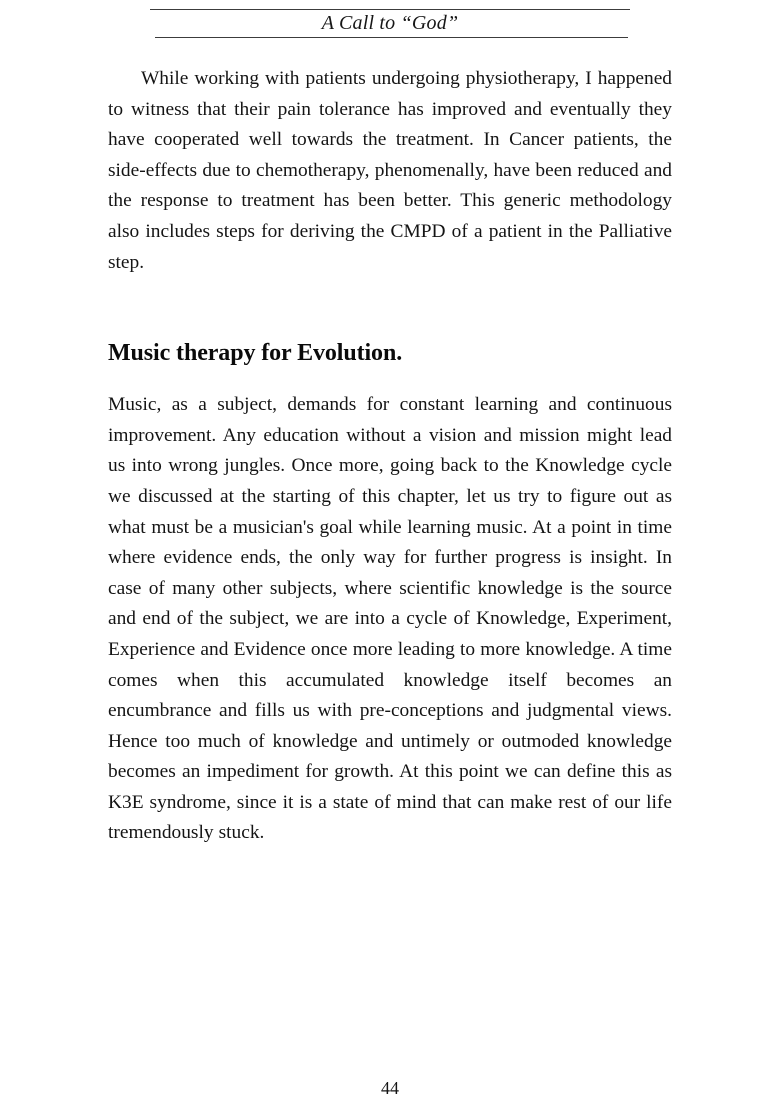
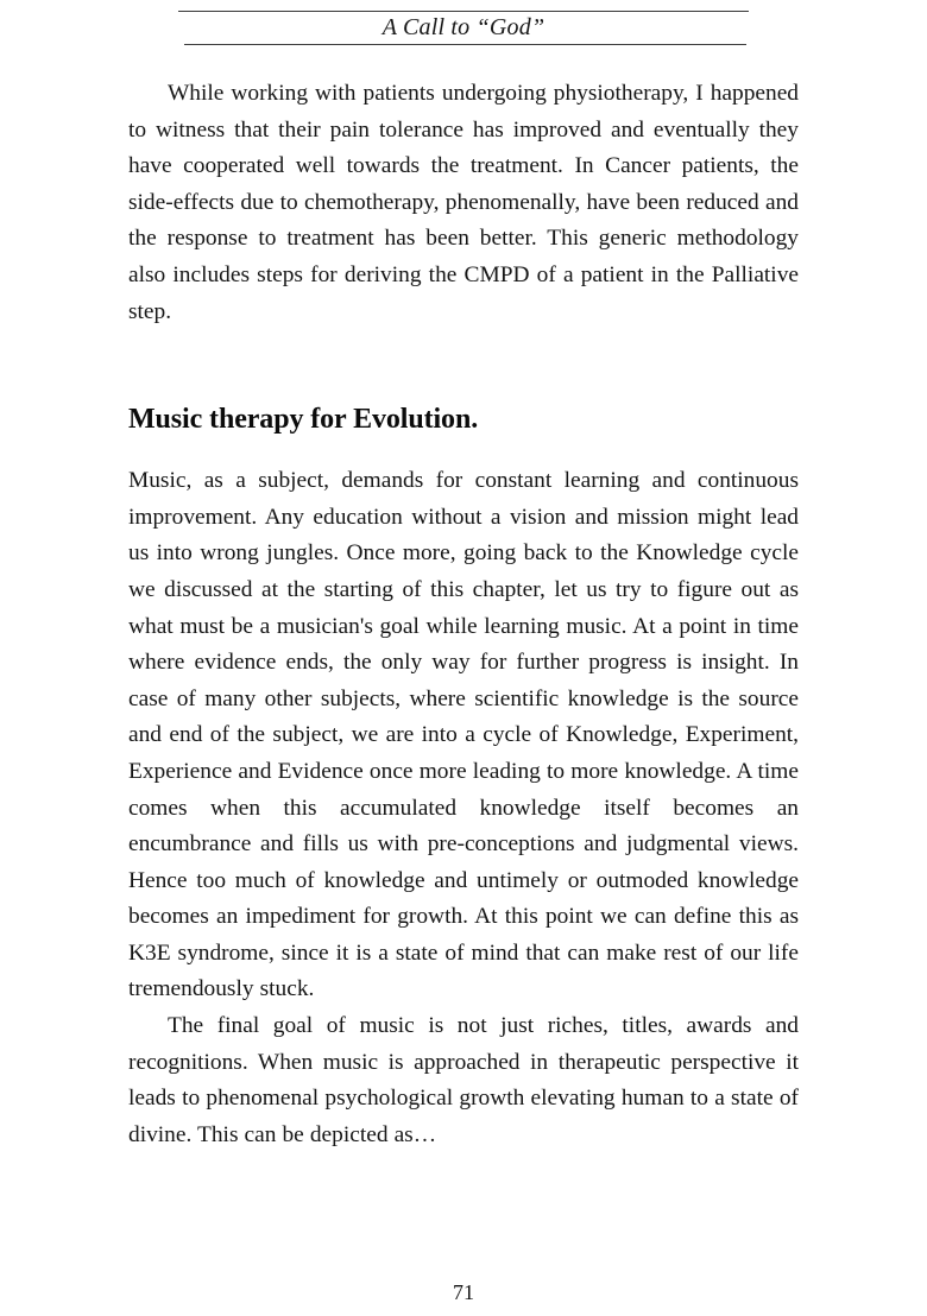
  A Call to “God”
  While working with patients undergoing physiotherapy, I happened to witness that their pain tolerance has improved and eventually they have cooperated well towards the treatment. In Cancer patients, the side-effects due to chemotherapy, phenomenally, have been reduced and the response to treatment has been better. This generic methodology also includes steps for deriving the CMPD of a patient in the Palliative step.
  Music therapy for Evolution.
  Music, as a subject, demands for constant learning and continuous improvement. Any education without a vision and mission might lead us into wrong jungles. Once more, going back to the Knowledge cycle we discussed at the starting of this chapter, let us try to figure out as what must be a musician's goal while learning music. At a point in time where evidence ends, the only way for further progress is insight. In case of many other subjects, where scientific knowledge is the source and end of the subject, we are into a cycle of Knowledge, Experiment, Experience and Evidence once more leading to more knowledge. A time comes when this accumulated knowledge itself becomes an encumbrance and fills us with pre-conceptions and judgmental views. Hence too much of knowledge and untimely or outmoded knowledge becomes an impediment for growth. At this point we can define this as K3E syndrome, since it is a state of mind that can make rest of our life tremendously stuck.
+ The final goal of music is not just riches, titles, awards and recognitions. When music is approached in therapeutic perspective it leads to phenomenal psychological growth elevating human to a state of divine. This can be depicted as…
- 44
+ 71
